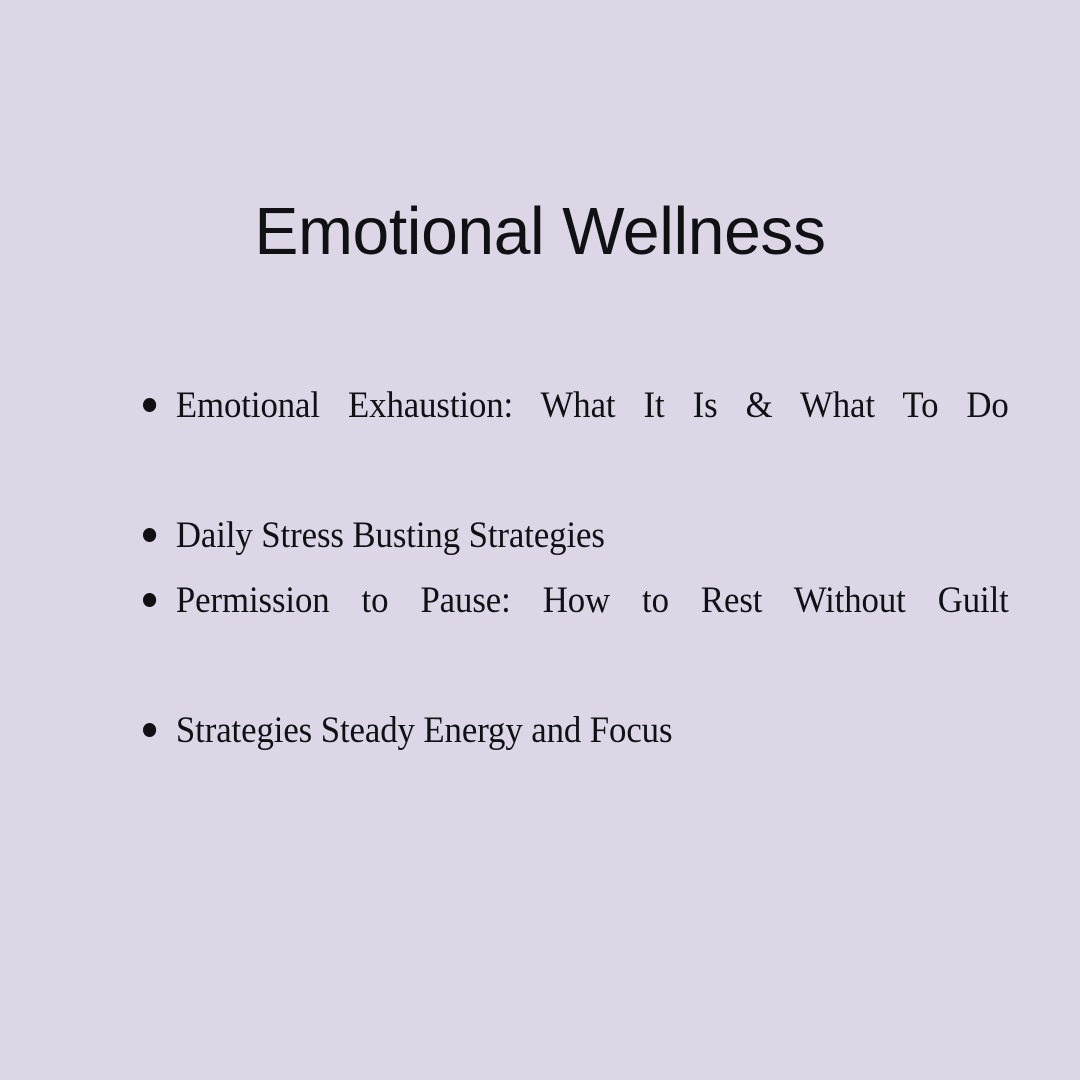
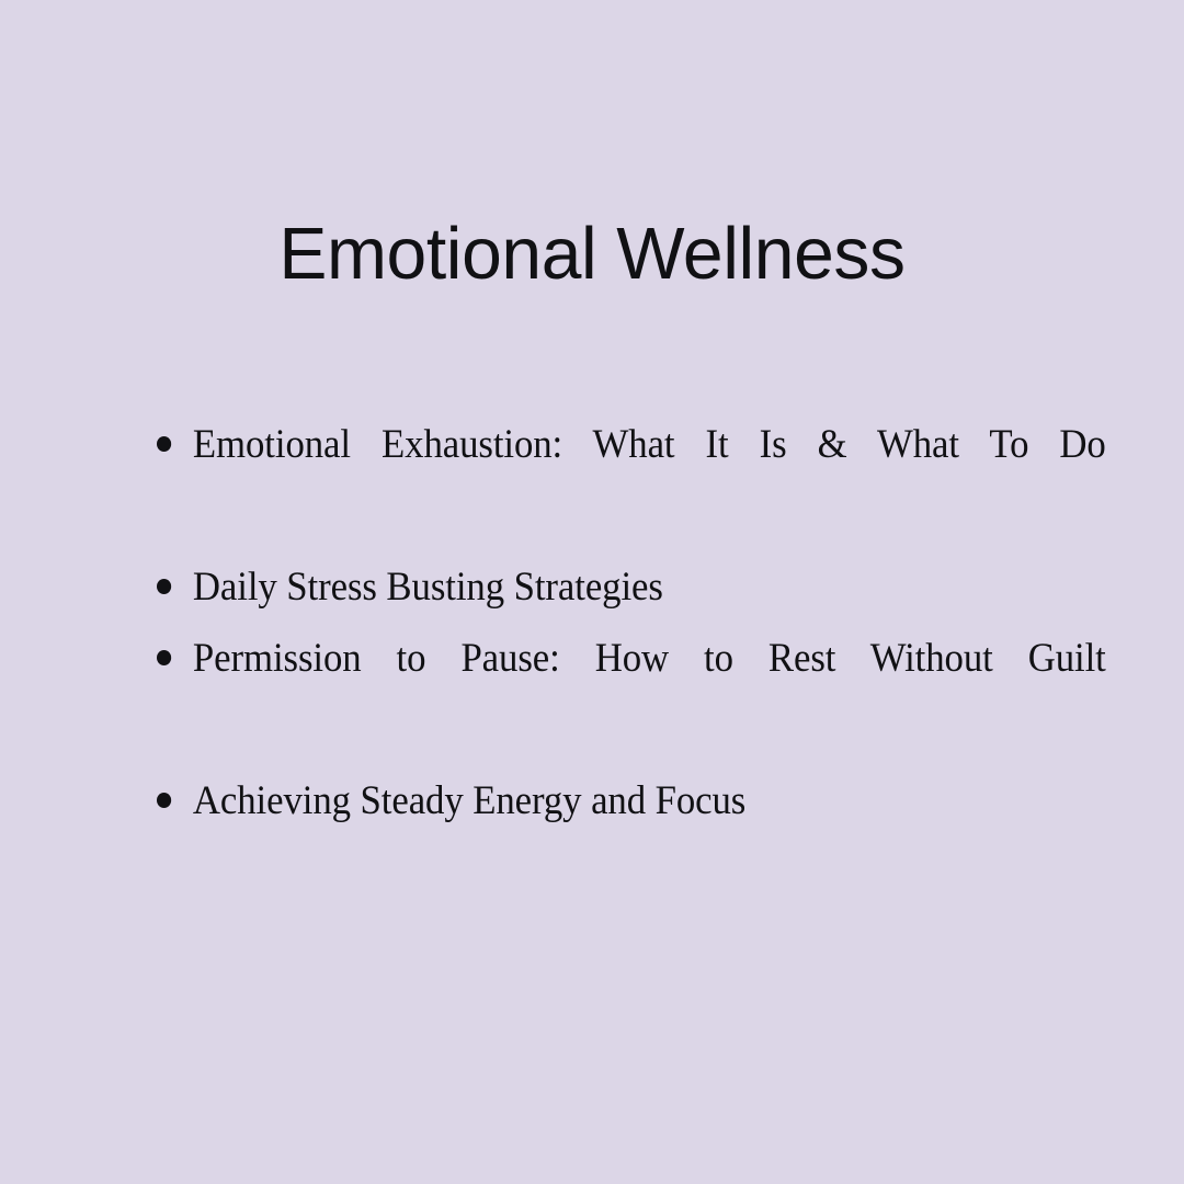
  Emotional Wellness
  Emotional Exhaustion: What It Is & What To Do
  Daily Stress Busting Strategies
  Permission to Pause: How to Rest Without Guilt
- Strategies Steady Energy and Focus
+ Achieving Steady Energy and Focus
